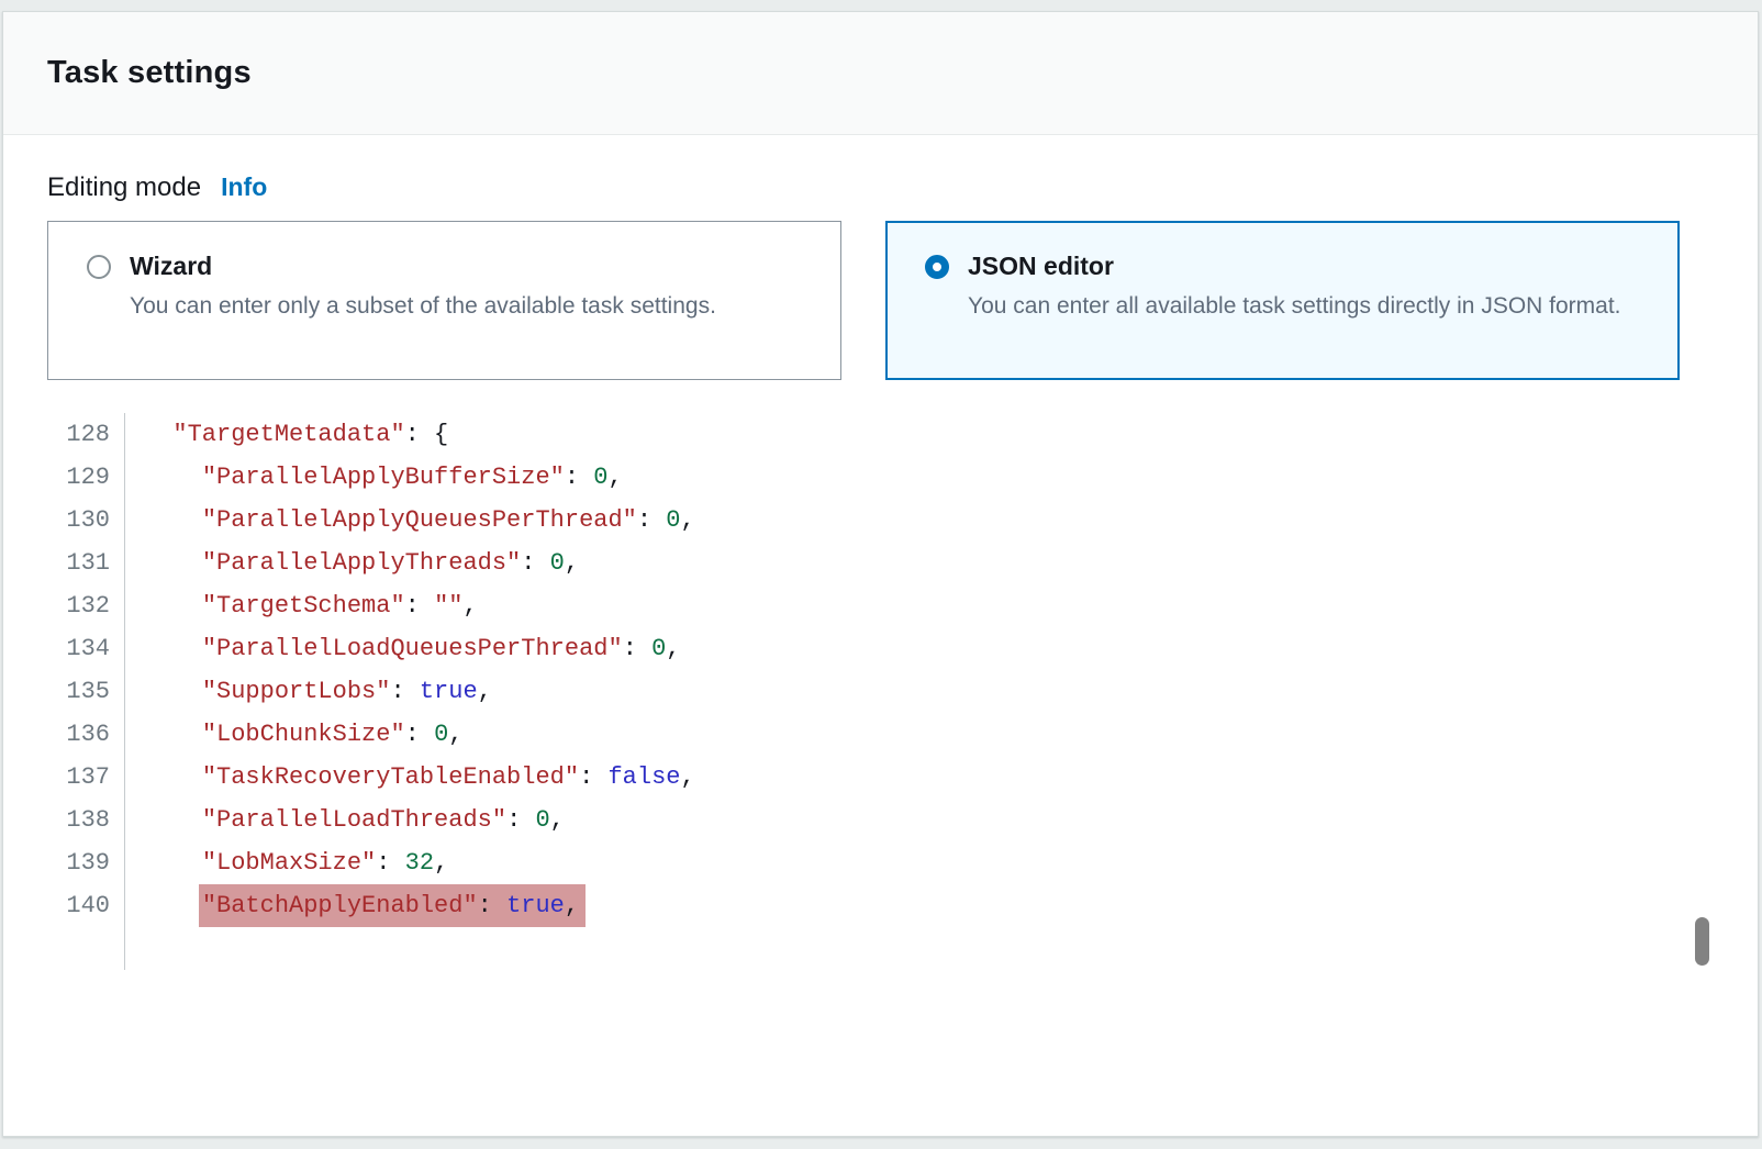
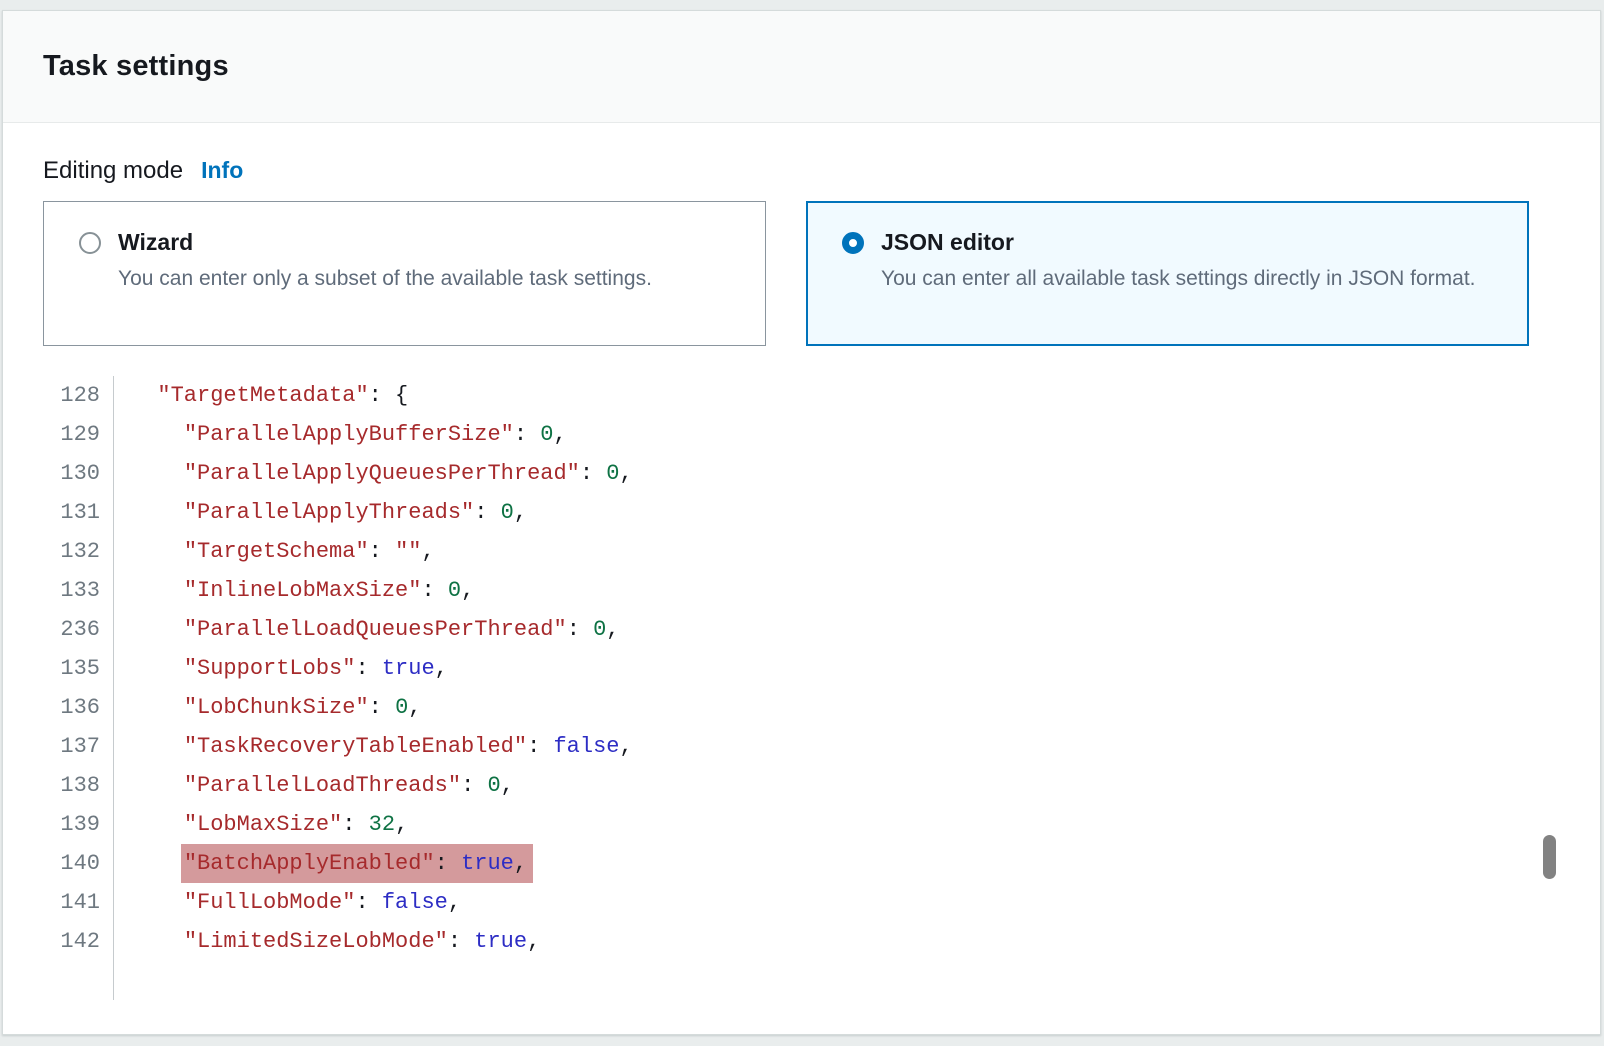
  Task settings
  Editing mode
  Info
  Wizard
  You can enter only a subset of the available task settings.
  JSON editor
  You can enter all available task settings directly in JSON format.
  128
  "TargetMetadata": {
  129
  "ParallelApplyBufferSize": 0,
  130
  "ParallelApplyQueuesPerThread": 0,
  131
  "ParallelApplyThreads": 0,
  132
  "TargetSchema": "",
+ 133
+ "InlineLobMaxSize": 0,
- 134
+ 236
  "ParallelLoadQueuesPerThread": 0,
  135
  "SupportLobs": true,
  136
  "LobChunkSize": 0,
  137
  "TaskRecoveryTableEnabled": false,
  138
  "ParallelLoadThreads": 0,
  139
  "LobMaxSize": 32,
  140
  "BatchApplyEnabled": true,
+ 141
+ "FullLobMode": false,
+ 142
+ "LimitedSizeLobMode": true,
